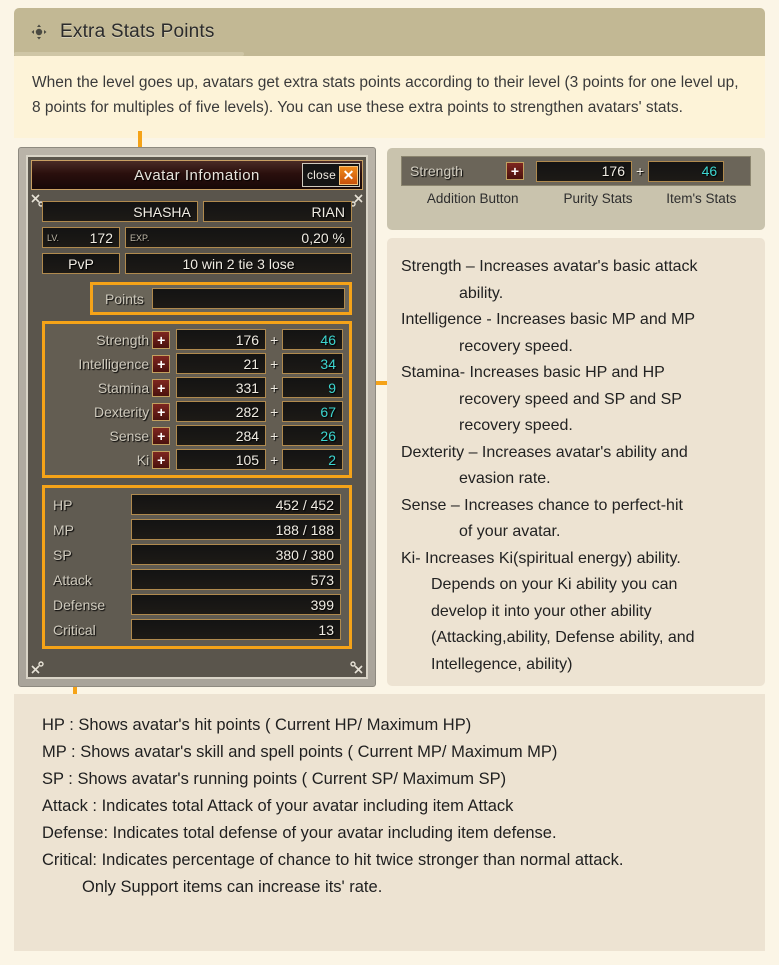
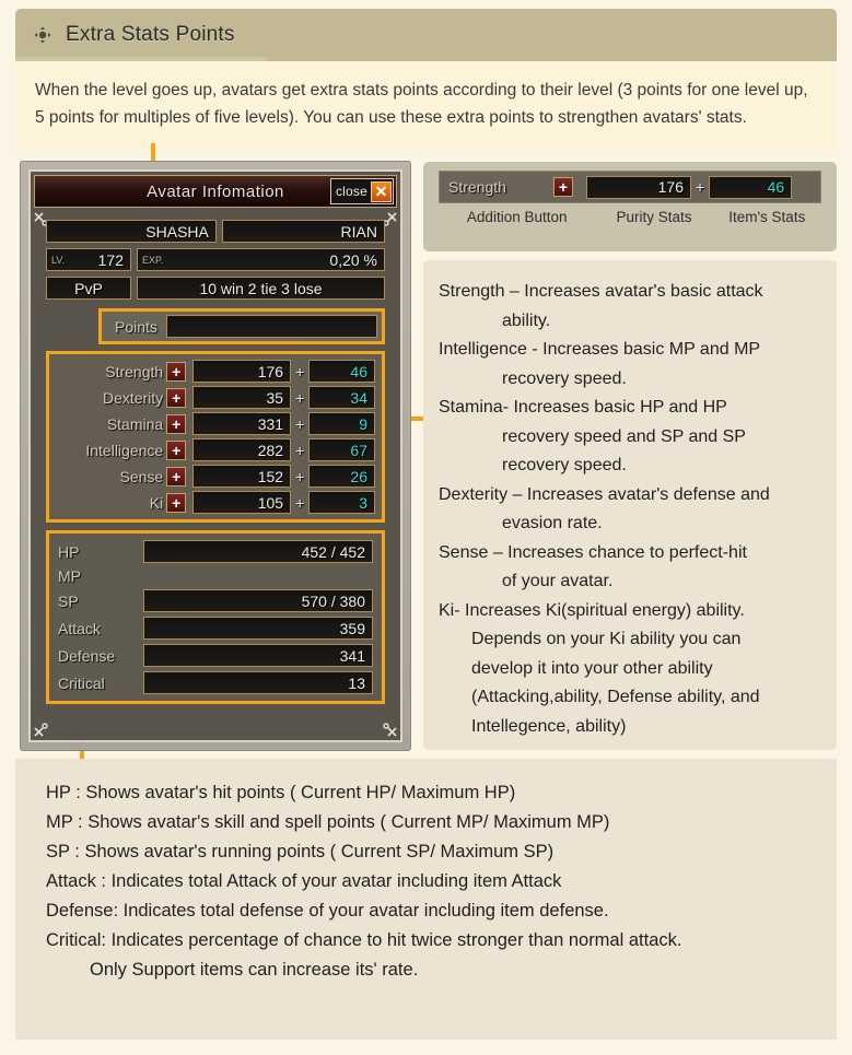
  Extra Stats Points
- When the level goes up, avatars get extra stats points according to their level (3 points for one level up, 8 points for multiples of five levels). You can use these extra points to strengthen avatars' stats.
+ When the level goes up, avatars get extra stats points according to their level (3 points for one level up, 5 points for multiples of five levels). You can use these extra points to strengthen avatars' stats.
  Avatar Infomation
  close
  ✕
  SHASHA
  RIAN
  LV.
  172
  EXP.
  0,20 %
  PvP
  10 win 2 tie 3 lose
  Points
  Strength
  +
  176
  +
  46
- Intelligence
+ Dexterity
  +
- 21
+ 35
  +
  34
  Stamina
  +
  331
  +
  9
- Dexterity
+ Intelligence
  +
  282
  +
  67
  Sense
  +
- 284
+ 152
  +
  26
  Ki
  +
  105
  +
- 2
+ 3
  HP
  452 / 452
  MP
- 188 / 188
  SP
- 380 / 380
+ 570 / 380
  Attack
- 573
+ 359
  Defense
- 399
+ 341
  Critical
  13
  Strength
  +
  176
  +
  46
  Addition Button
  Purity Stats
  Item's Stats
  Strength – Increases avatar's basic attack
  ability.
  Intelligence - Increases basic MP and MP
  recovery speed.
  Stamina- Increases basic HP and HP
  recovery speed and SP and SP
  recovery speed.
- Dexterity – Increases avatar's ability and
+ Dexterity – Increases avatar's defense and
  evasion rate.
  Sense – Increases chance to perfect-hit
  of your avatar.
  Ki- Increases Ki(spiritual energy) ability.
  Depends on your Ki ability you can
  develop it into your other ability
  (Attacking,ability, Defense ability, and
  Intellegence, ability)
  HP : Shows avatar's hit points ( Current HP/ Maximum HP)
  MP : Shows avatar's skill and spell points ( Current MP/ Maximum MP)
  SP : Shows avatar's running points ( Current SP/ Maximum SP)
  Attack : Indicates total Attack of your avatar including item Attack
  Defense: Indicates total defense of your avatar including item defense.
  Critical: Indicates percentage of chance to hit twice stronger than normal attack.
  Only Support items can increase its' rate.
